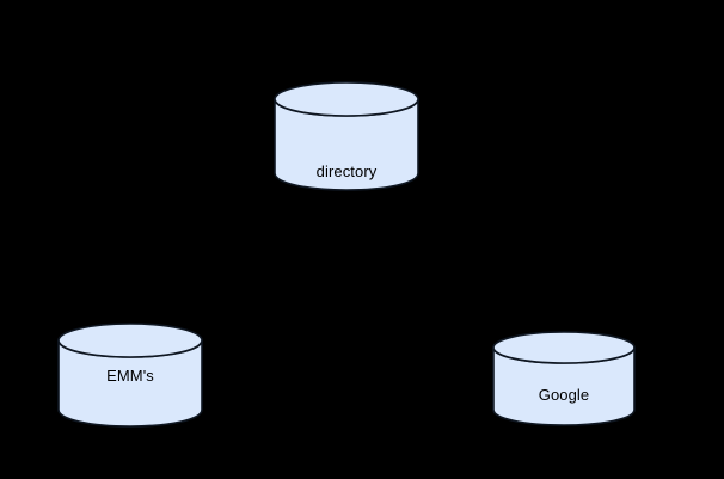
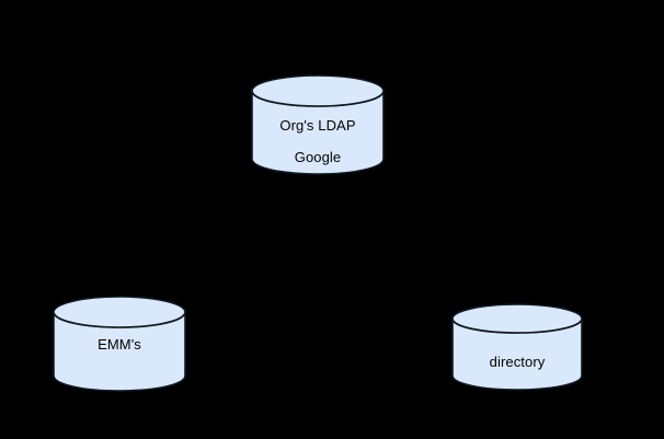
+ Org's LDAP
- directory
+ Google
  EMM's
- Google
+ directory
